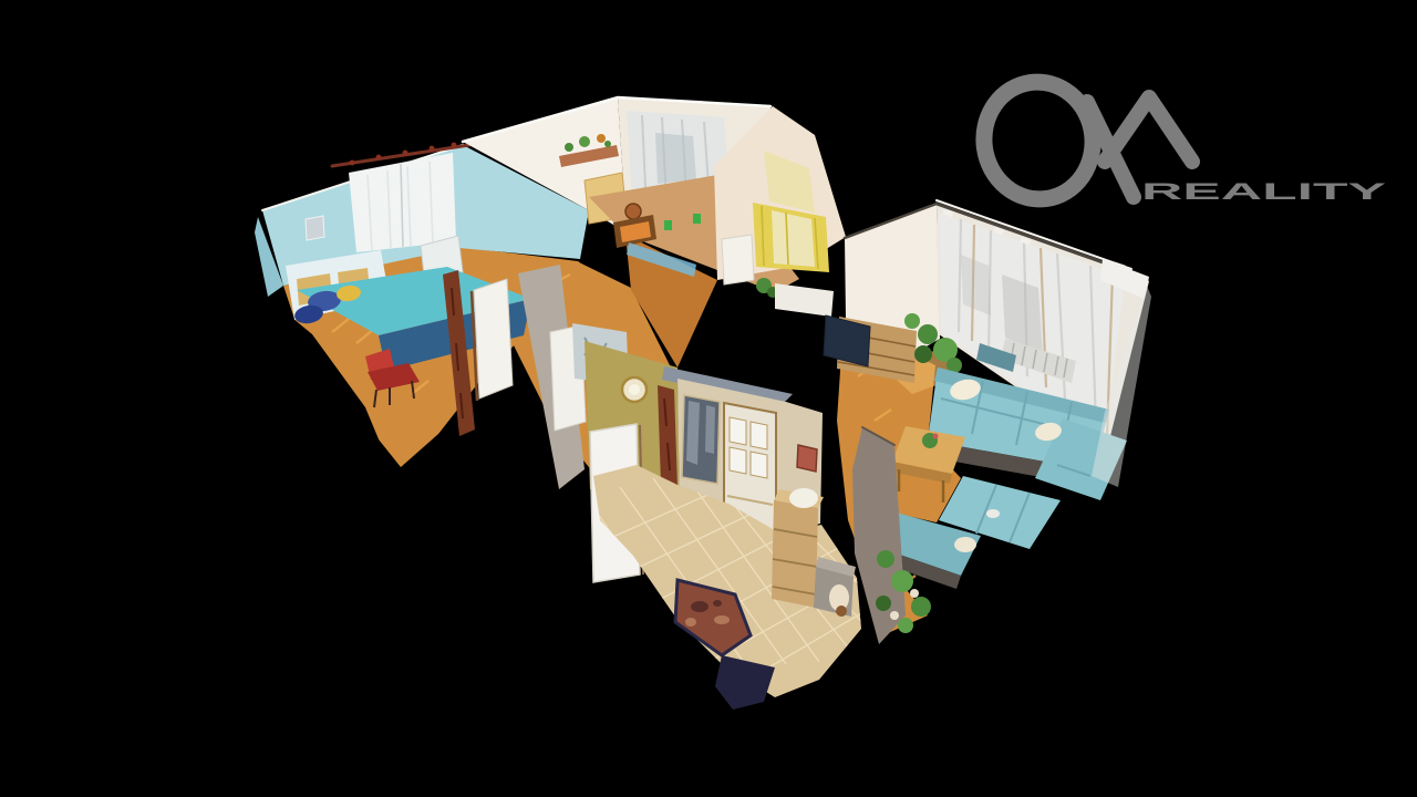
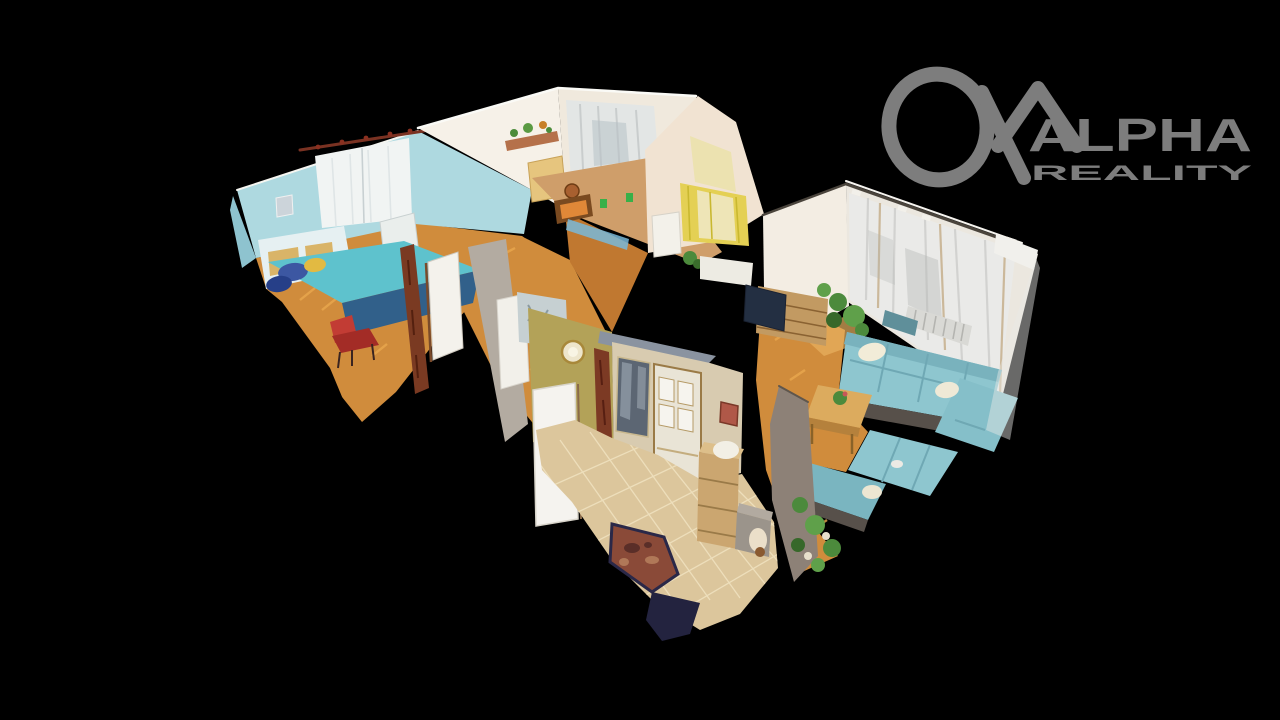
+ ALPHA
  REALITY
